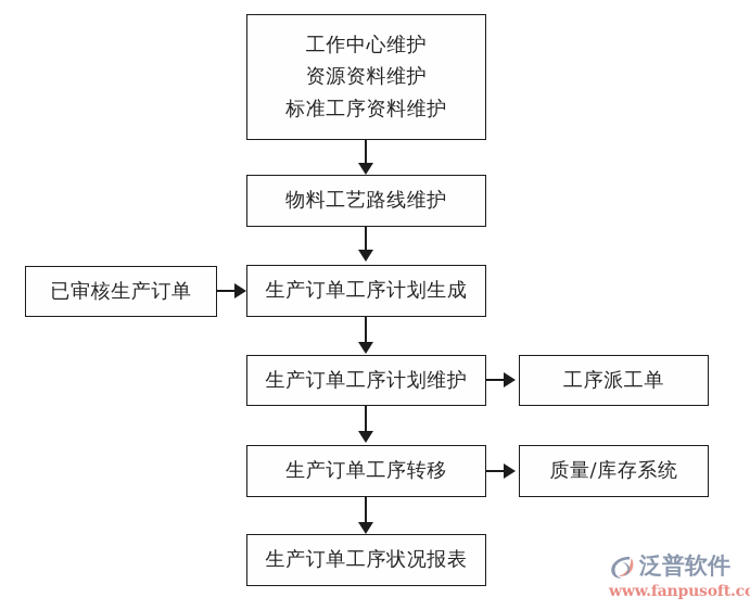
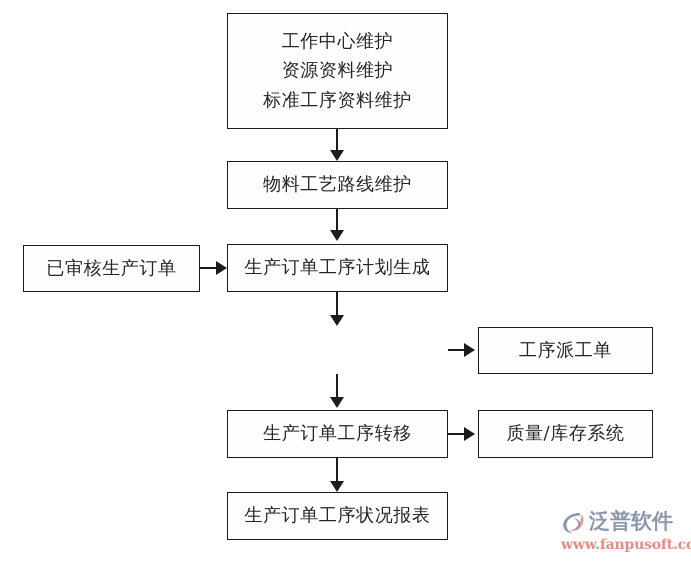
  工作中心维护
  资源资料维护
  标准工序资料维护
  物料工艺路线维护
  已审核生产订单
  生产订单工序计划生成
- 生产订单工序计划维护
  工序派工单
  生产订单工序转移
  质量/库存系统
  生产订单工序状况报表
  泛普软件
  www.fanpusoft.c
